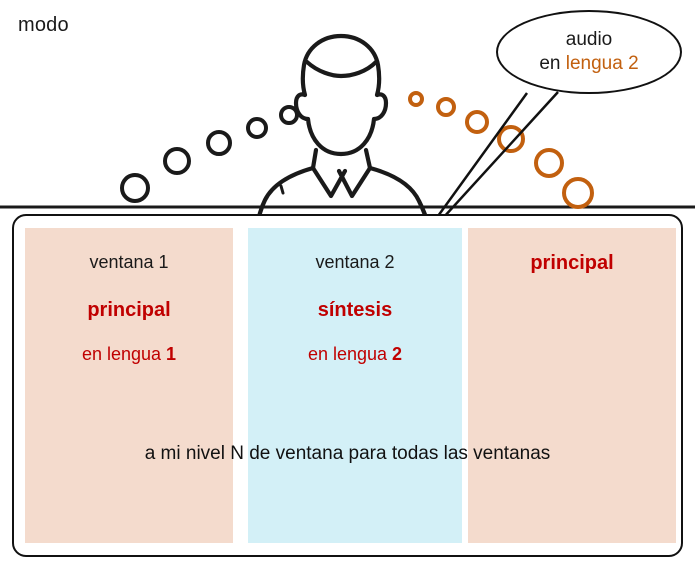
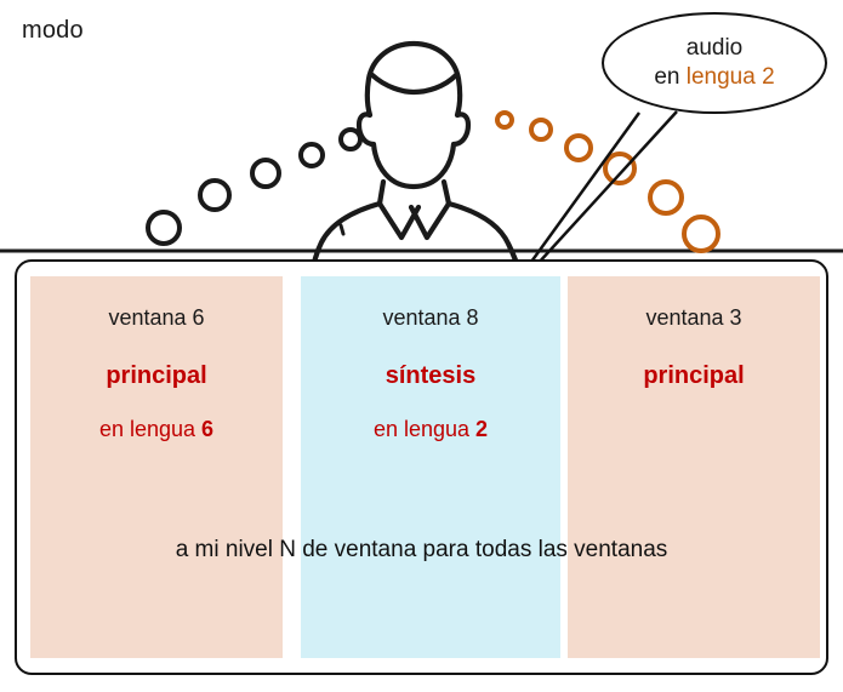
  modo
  audio
  en lengua 2
- ventana 1
+ ventana 6
  principal
- en lengua 1
+ en lengua 6
- ventana 2
+ ventana 8
  síntesis
  en lengua 2
+ ventana 3
  principal
  a mi nivel N de ventana para todas las ventanas
